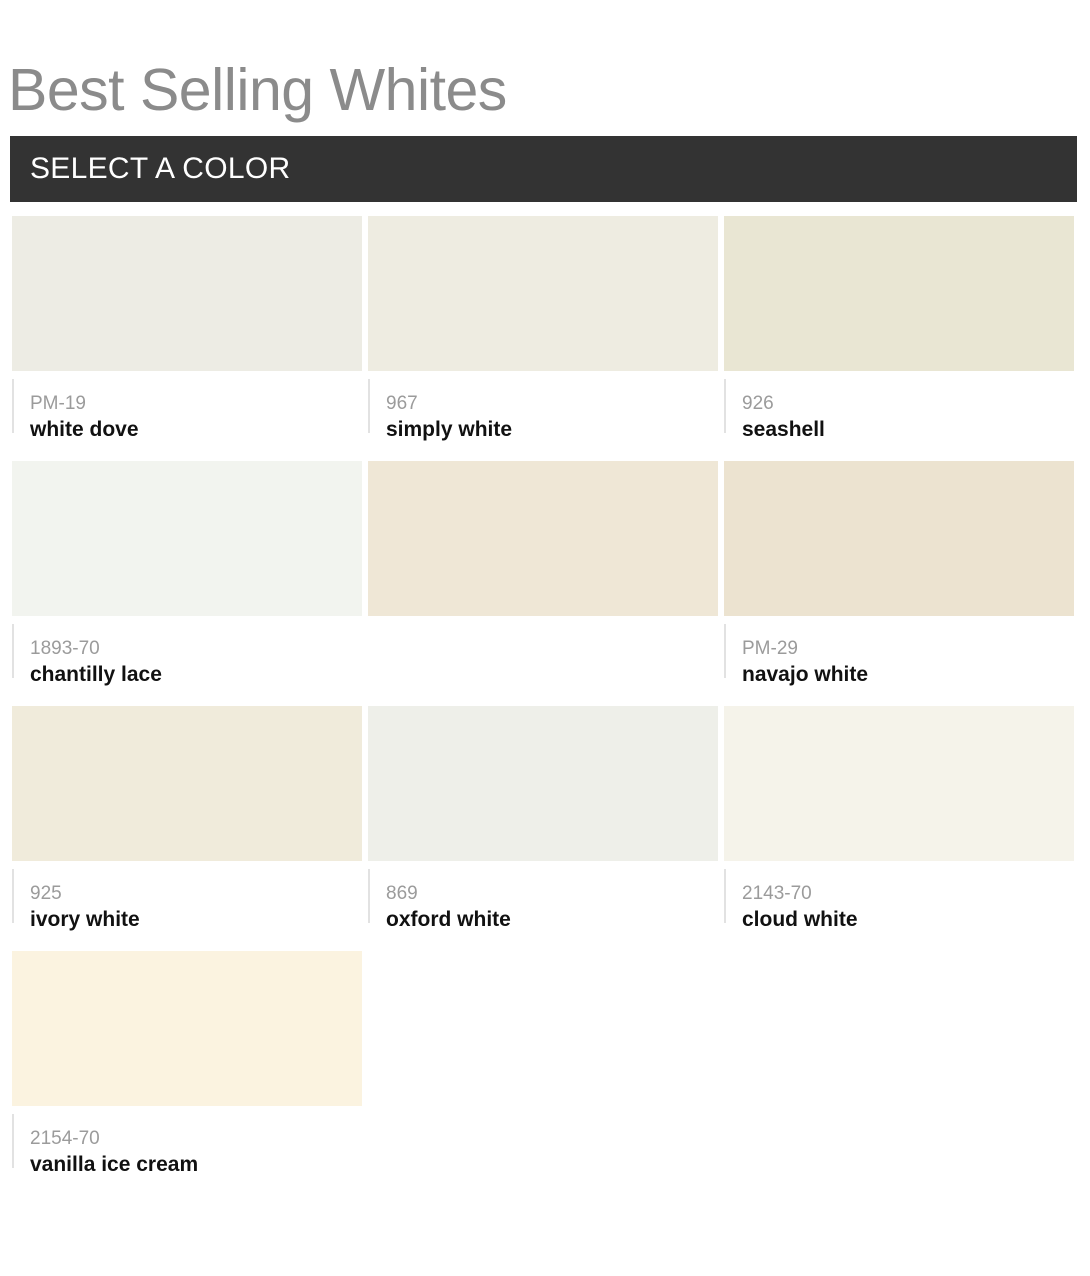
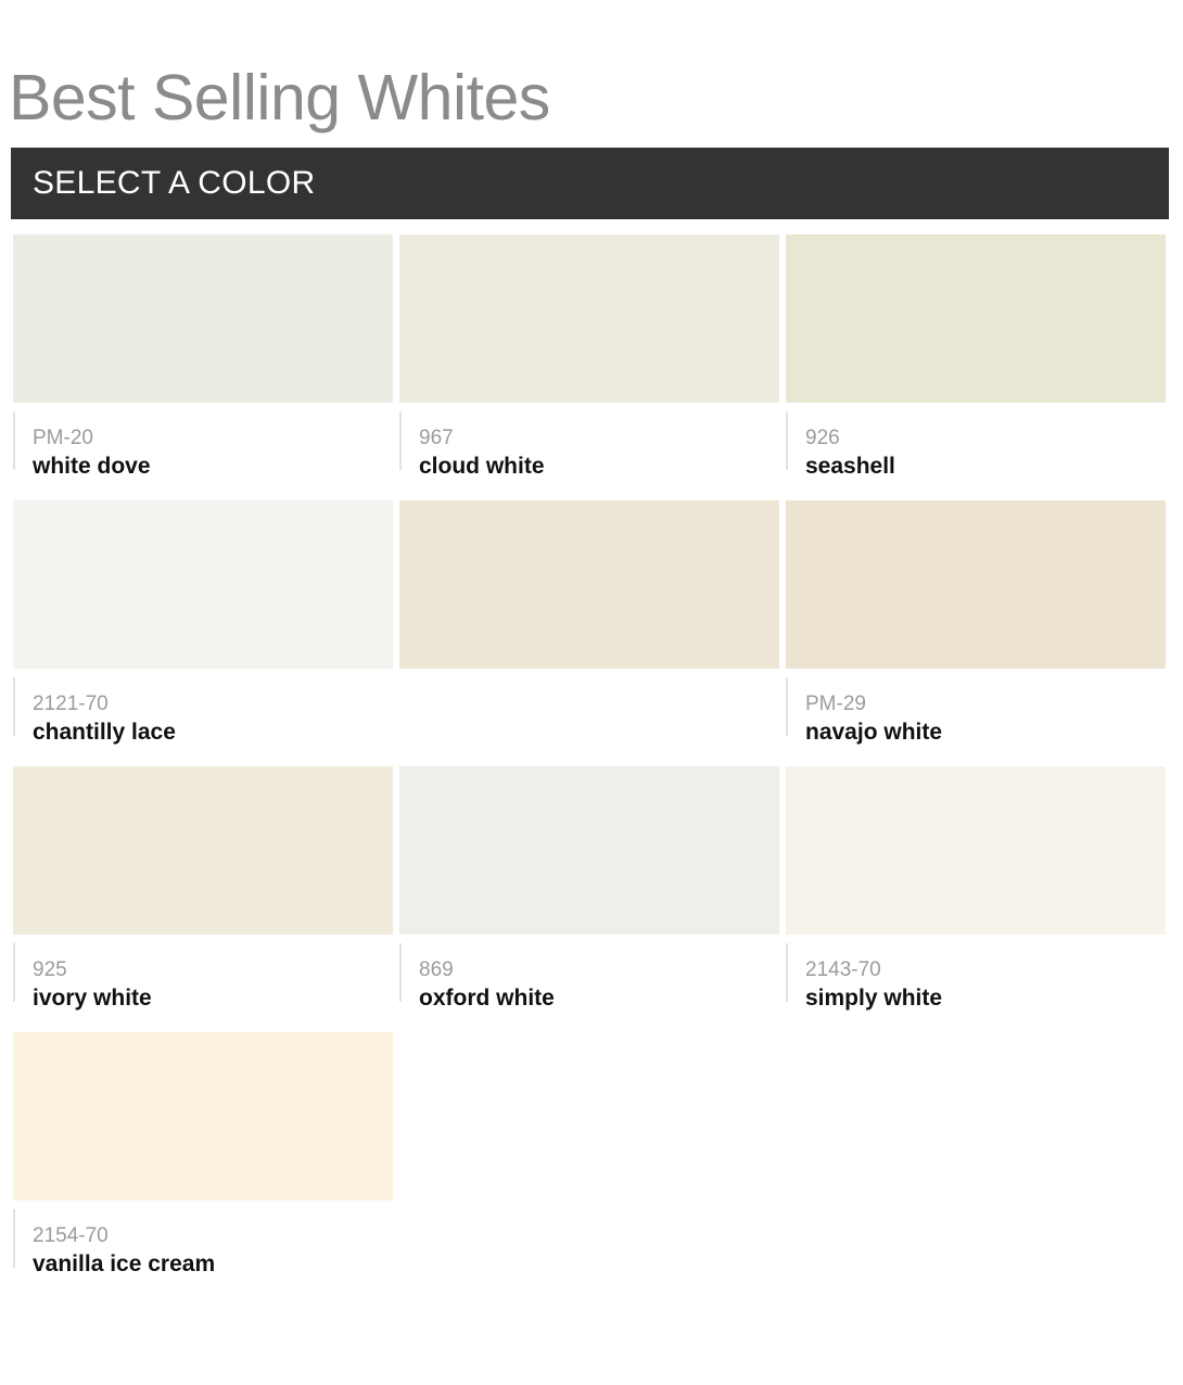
  Best Selling Whites
  SELECT A COLOR
- PM-19
+ PM-20
  white dove
  967
- simply white
+ cloud white
  926
  seashell
- 1893-70
+ 2121-70
  chantilly lace
  PM-29
  navajo white
  925
  ivory white
  869
  oxford white
  2143-70
- cloud white
+ simply white
  2154-70
  vanilla ice cream
